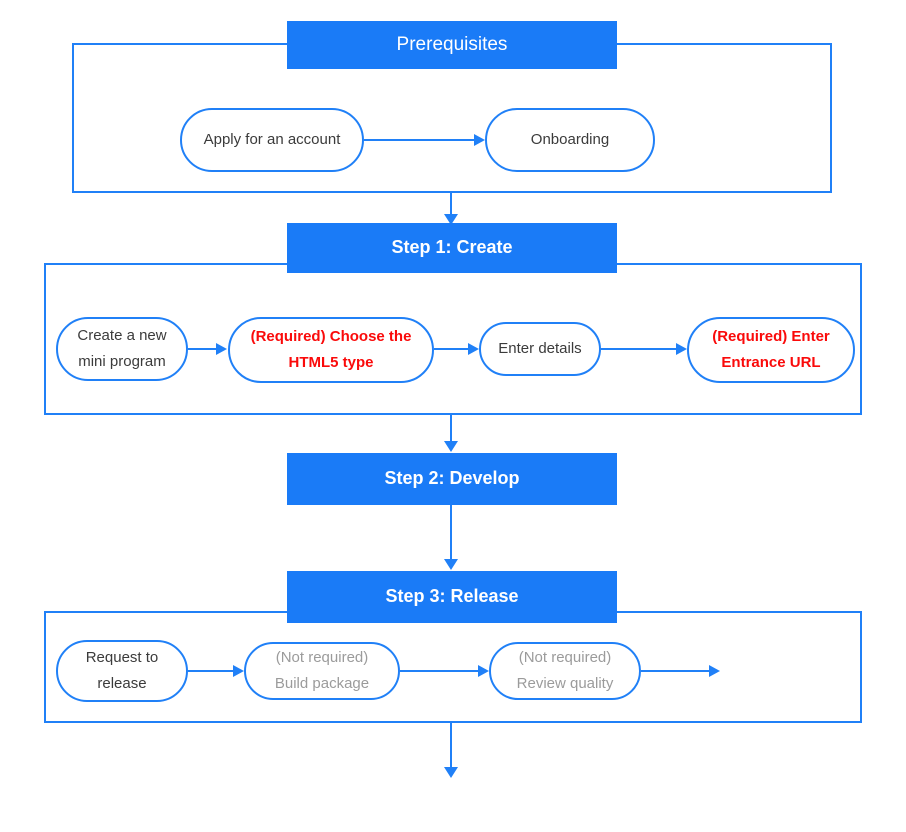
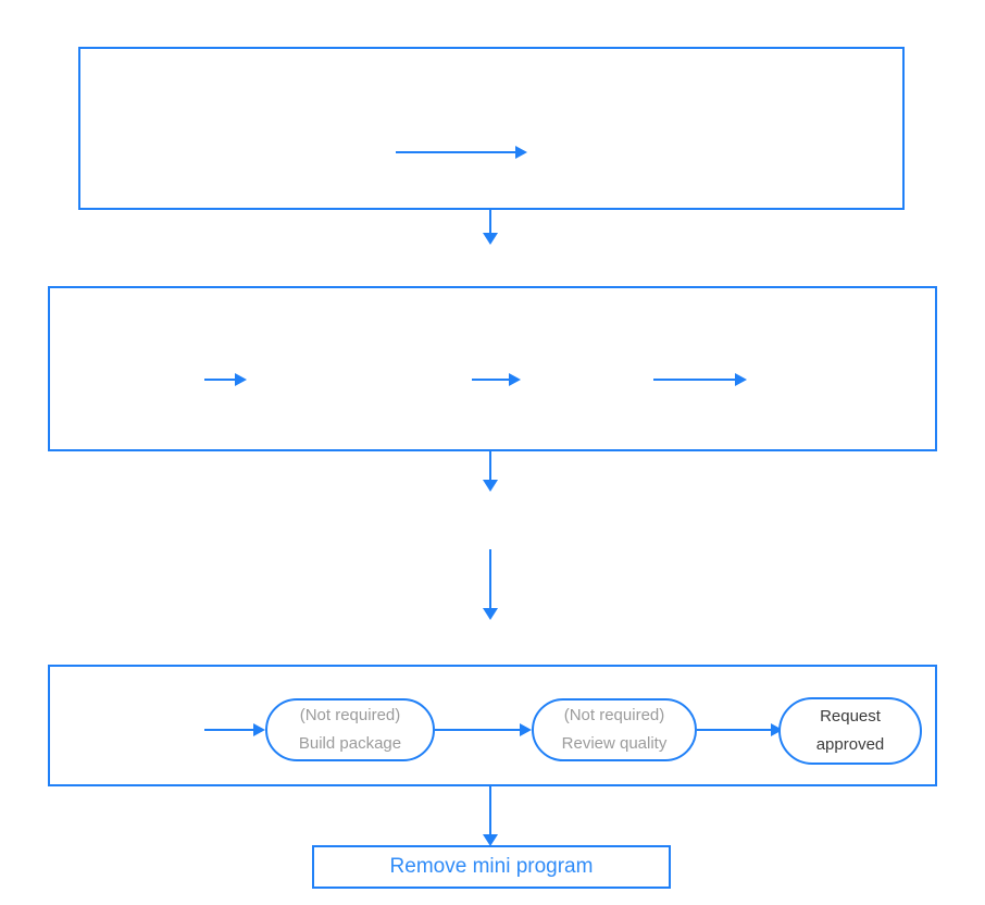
- Prerequisites
- Apply for an account
- Onboarding
- Step 1: Create
- Create a new
- mini program
- (Required) Choose the
- HTML5 type
- Enter details
- (Required) Enter
- Entrance URL
- Step 2: Develop
- Step 3: Release
- Request to
- release
  (Not required)
  Build package
  (Not required)
  Review quality
+ Request
+ approved
+ Remove mini program
